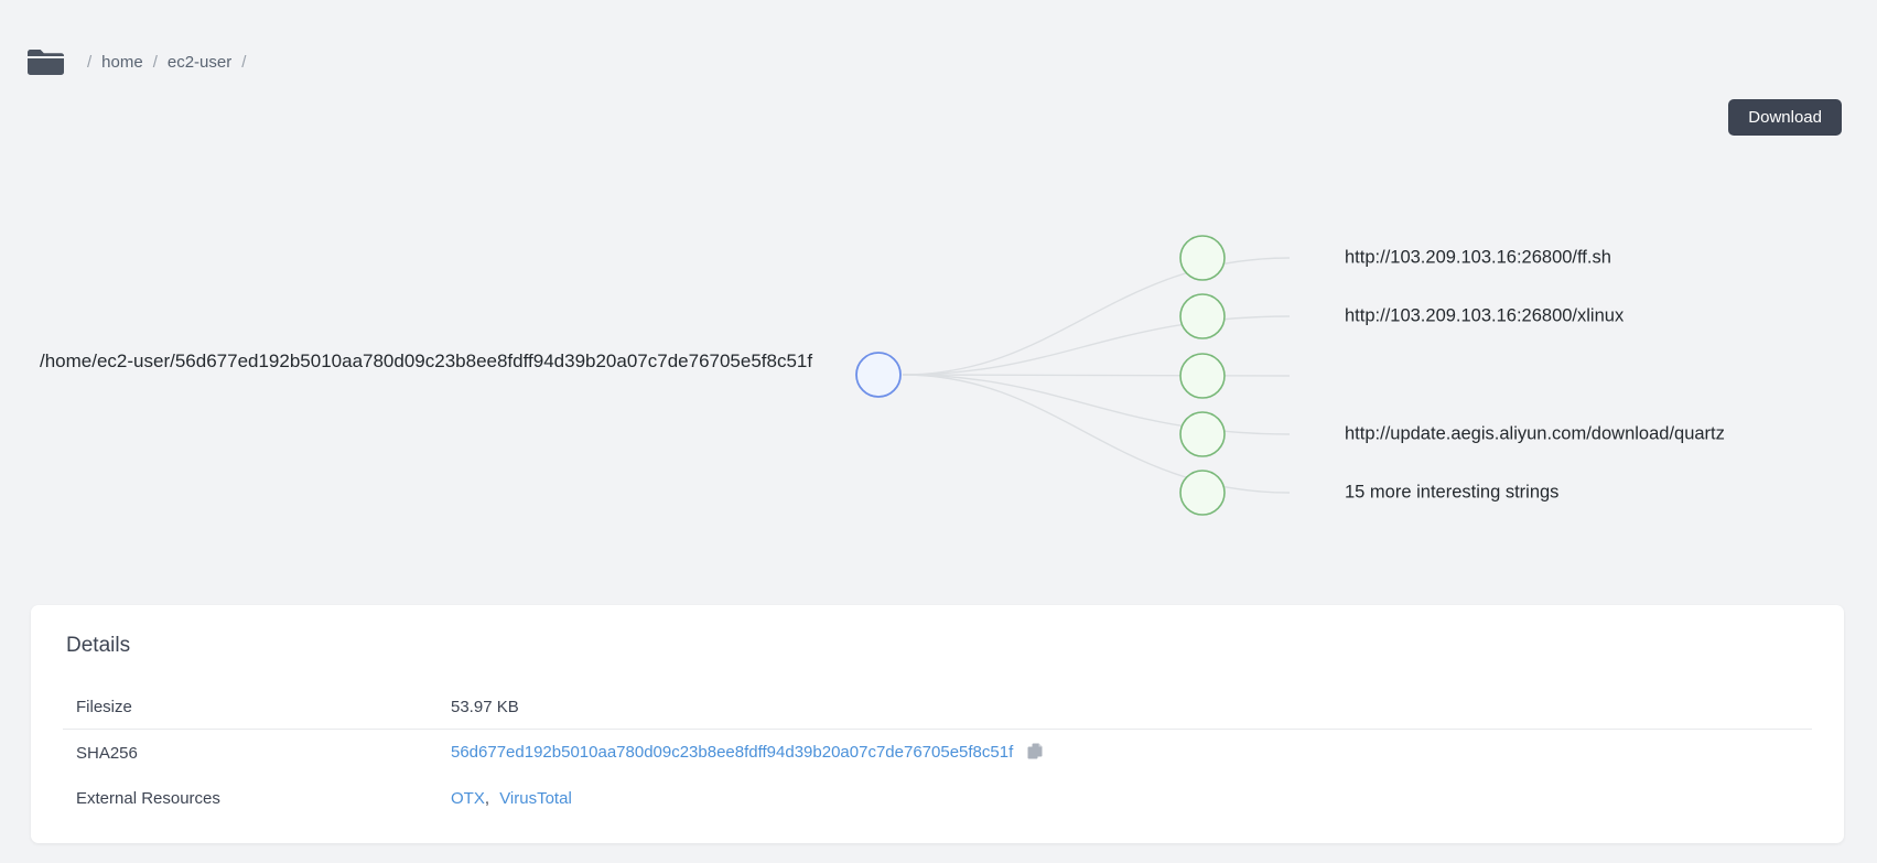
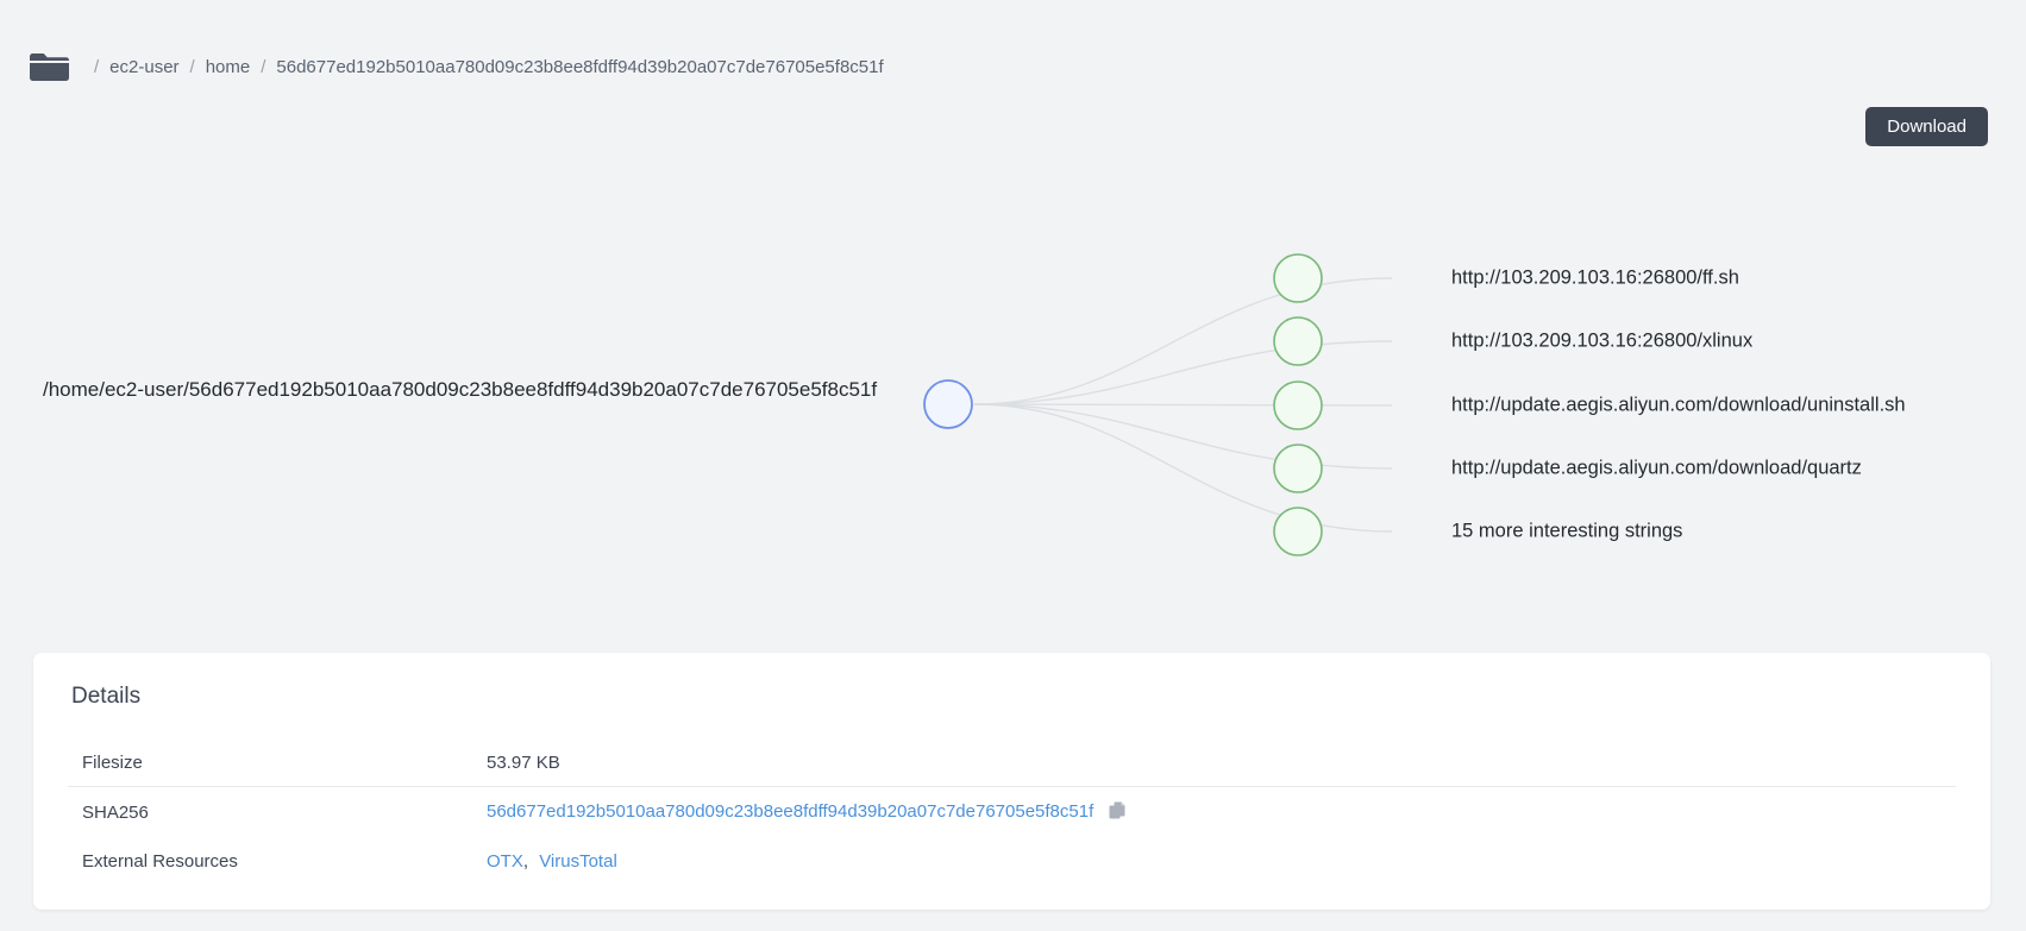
  /
- home
+ ec2-user
  /
- ec2-user
+ home
  /
+ 56d677ed192b5010aa780d09c23b8ee8fdff94d39b20a07c7de76705e5f8c51f
  Download
  /home/ec2-user/56d677ed192b5010aa780d09c23b8ee8fdff94d39b20a07c7de76705e5f8c51f
  http://103.209.103.16:26800/ff.sh
  http://103.209.103.16:26800/xlinux
+ http://update.aegis.aliyun.com/download/uninstall.sh
  http://update.aegis.aliyun.com/download/quartz
  15 more interesting strings
  Details
  Filesize	53.97 KB
  SHA256	56d677ed192b5010aa780d09c23b8ee8fdff94d39b20a07c7de76705e5f8c51f
  External Resources	OTX, VirusTotal
